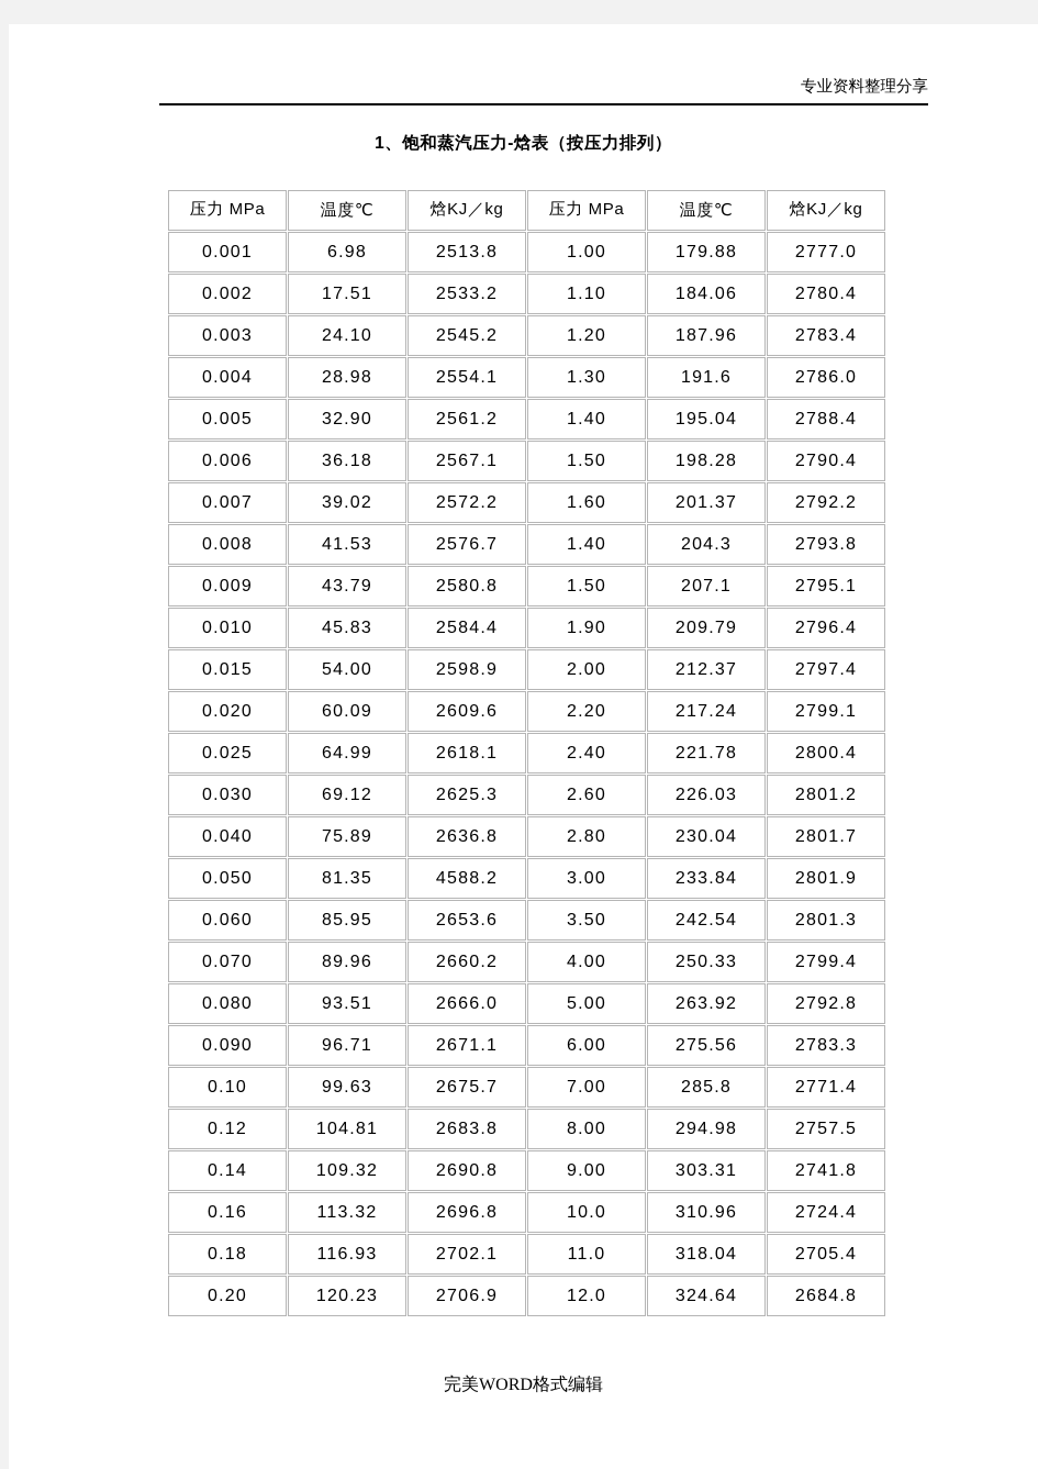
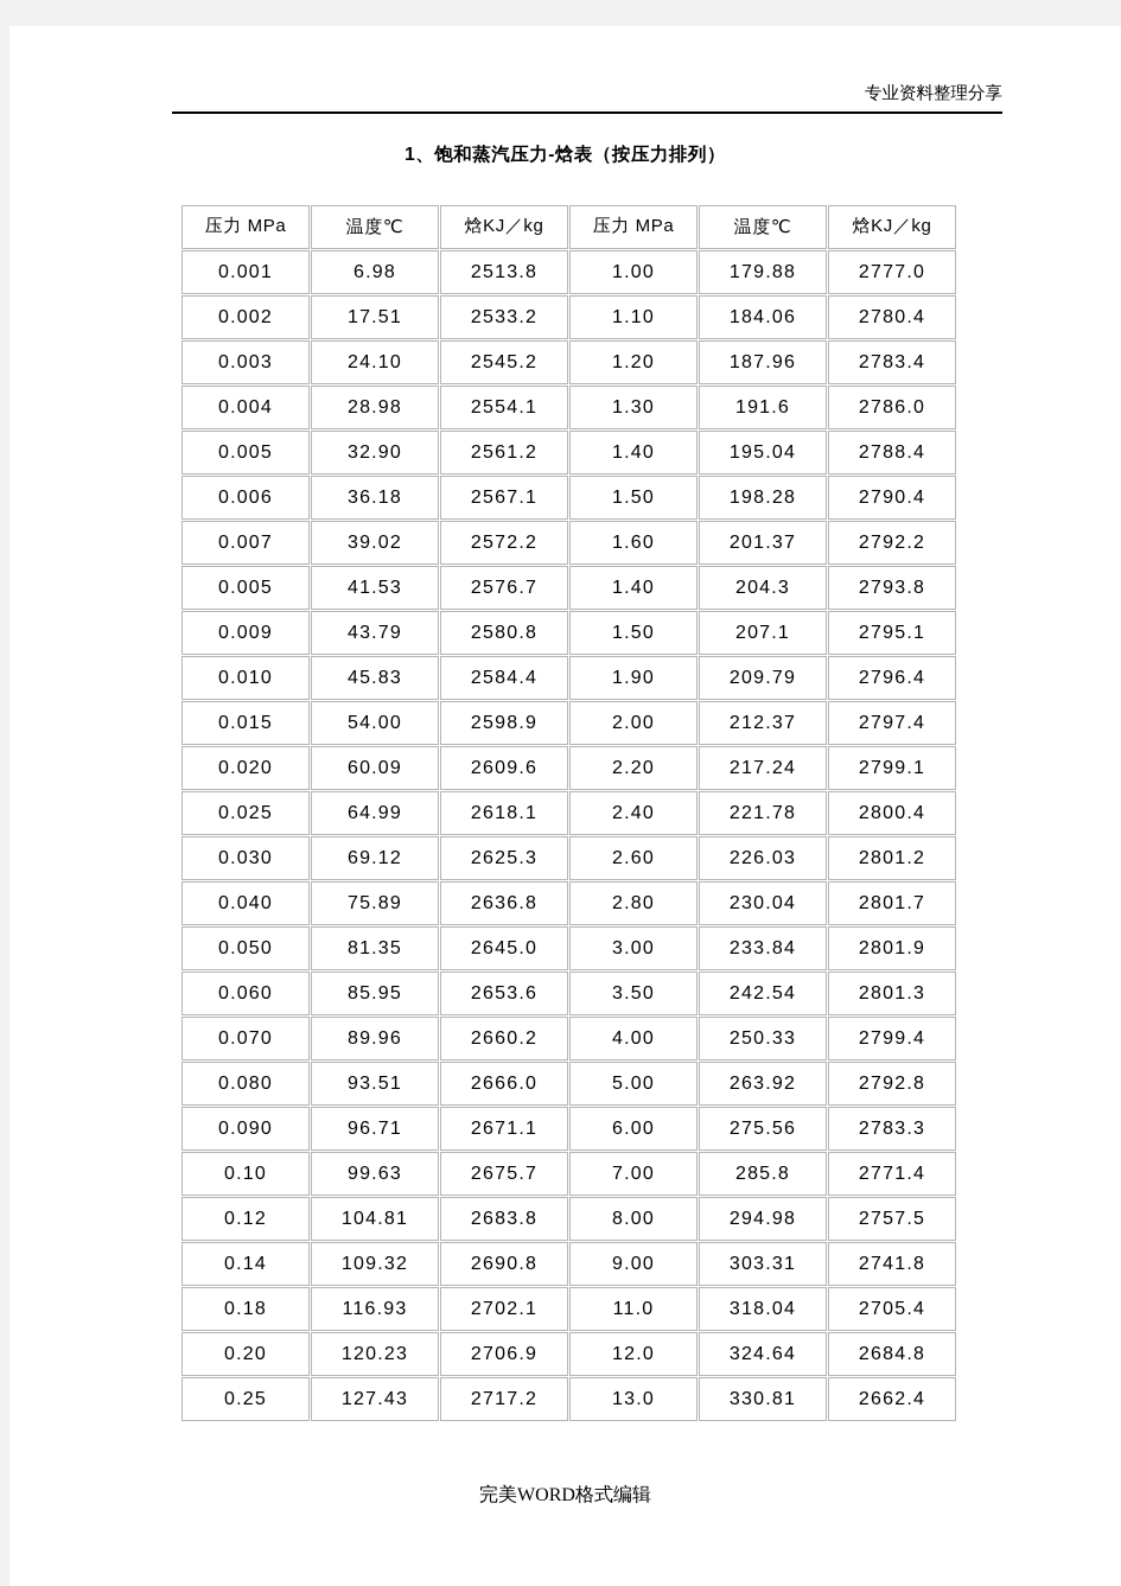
  专业资料整理分享
  1、饱和蒸汽压力-焓表（按压力排列）
  压力 MPa	温度℃	焓KJ／kg	压力 MPa	温度℃	焓KJ／kg
  0.001	6.98	2513.8	1.00	179.88	2777.0
  0.002	17.51	2533.2	1.10	184.06	2780.4
  0.003	24.10	2545.2	1.20	187.96	2783.4
  0.004	28.98	2554.1	1.30	191.6	2786.0
  0.005	32.90	2561.2	1.40	195.04	2788.4
  0.006	36.18	2567.1	1.50	198.28	2790.4
  0.007	39.02	2572.2	1.60	201.37	2792.2
- 0.008	41.53	2576.7	1.40	204.3	2793.8
+ 0.005	41.53	2576.7	1.40	204.3	2793.8
  0.009	43.79	2580.8	1.50	207.1	2795.1
  0.010	45.83	2584.4	1.90	209.79	2796.4
  0.015	54.00	2598.9	2.00	212.37	2797.4
  0.020	60.09	2609.6	2.20	217.24	2799.1
  0.025	64.99	2618.1	2.40	221.78	2800.4
  0.030	69.12	2625.3	2.60	226.03	2801.2
  0.040	75.89	2636.8	2.80	230.04	2801.7
- 0.050	81.35	4588.2	3.00	233.84	2801.9
+ 0.050	81.35	2645.0	3.00	233.84	2801.9
  0.060	85.95	2653.6	3.50	242.54	2801.3
  0.070	89.96	2660.2	4.00	250.33	2799.4
  0.080	93.51	2666.0	5.00	263.92	2792.8
  0.090	96.71	2671.1	6.00	275.56	2783.3
  0.10	99.63	2675.7	7.00	285.8	2771.4
  0.12	104.81	2683.8	8.00	294.98	2757.5
  0.14	109.32	2690.8	9.00	303.31	2741.8
- 0.16	113.32	2696.8	10.0	310.96	2724.4
  0.18	116.93	2702.1	11.0	318.04	2705.4
  0.20	120.23	2706.9	12.0	324.64	2684.8
+ 0.25	127.43	2717.2	13.0	330.81	2662.4
  完美WORD格式编辑
